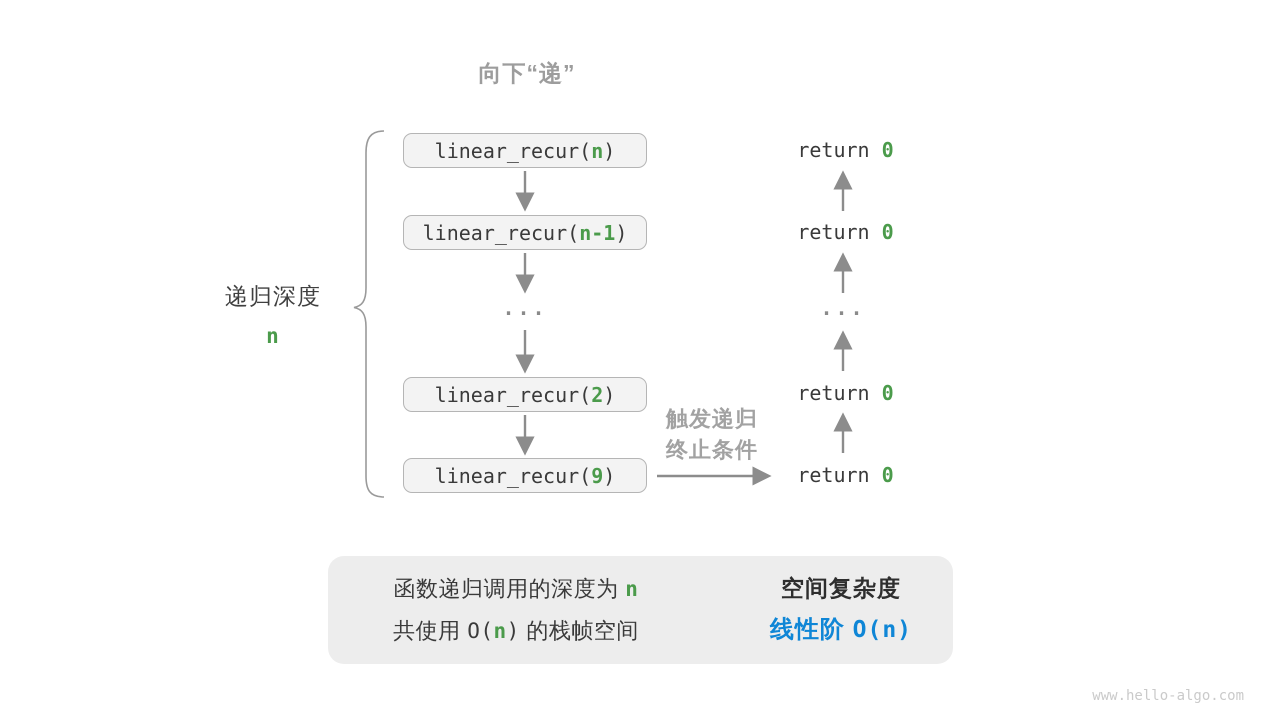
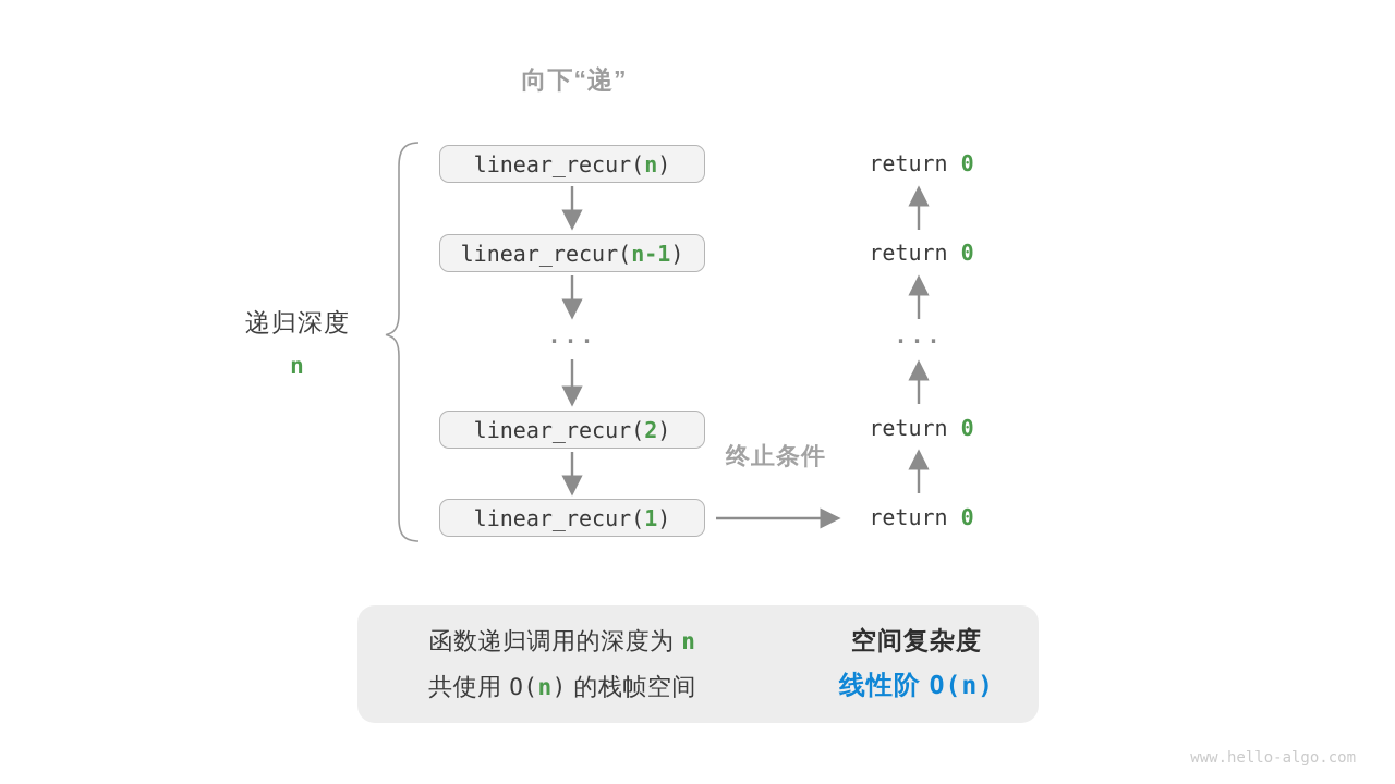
  向下“递”
  递归深度
  n
  linear_recur(
  n
  )
  linear_recur(
  n-1
  )
  ...
  linear_recur(
  2
  )
  linear_recur(
- 9
+ 1
  )
- 触发递归
  终止条件
  return
  0
  return
  0
  ...
  return
  0
  return
  0
  函数递归调用的深度为 n
  共使用 O(n) 的栈帧空间
  空间复杂度
  线性阶 O(n)
  www.hello-algo.com
